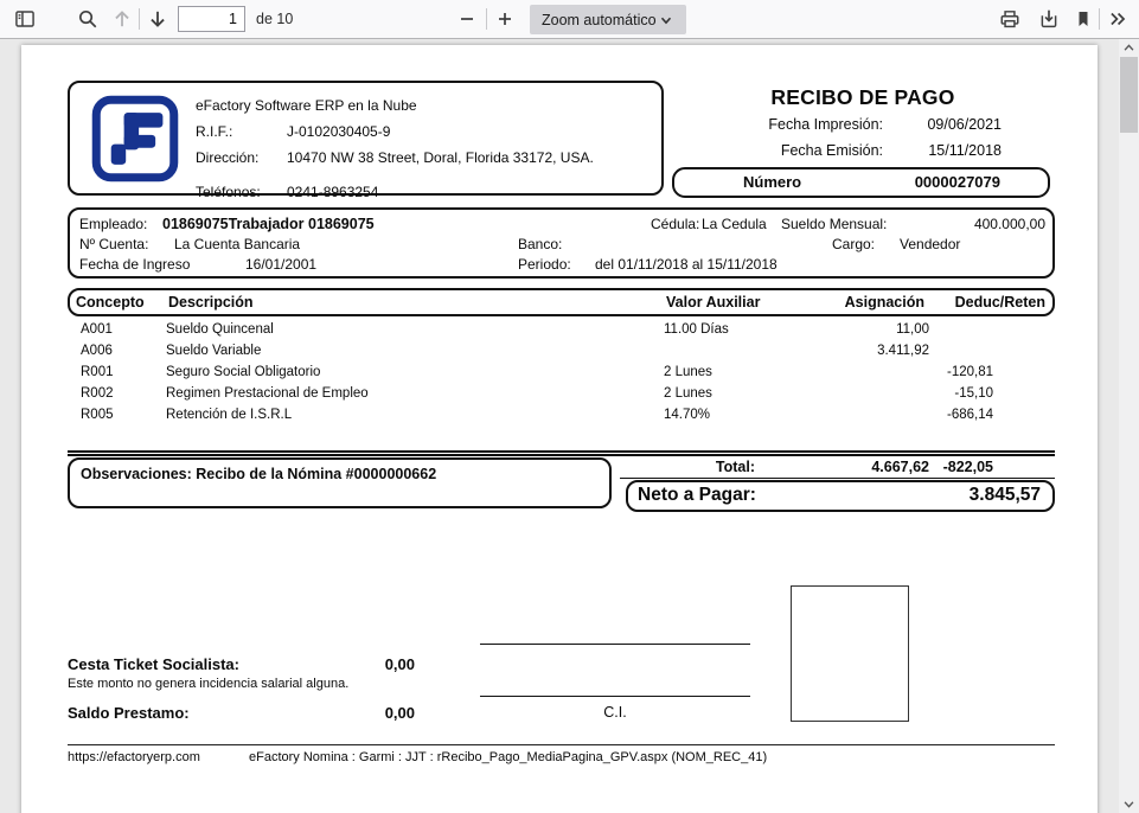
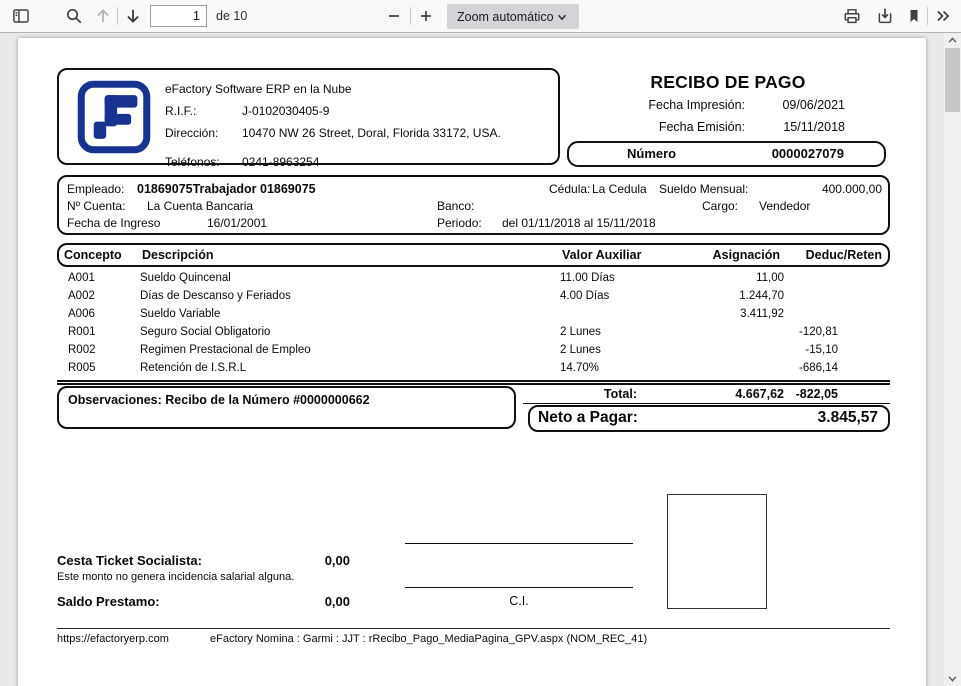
  1
  de 10
  Zoom automático
  eFactory Software ERP en la Nube
  R.I.F.:
  J-0102030405-9
  Dirección:
- 10470 NW 38 Street, Doral, Florida 33172, USA.
+ 10470 NW 26 Street, Doral, Florida 33172, USA.
  Teléfonos:
  0241-8963254
  RECIBO DE PAGO
  Fecha Impresión:
  09/06/2021
  Fecha Emisión:
  15/11/2018
  Número
  0000027079
  Empleado:
  01869075Trabajador 01869075
  Cédula:
  La Cedula
  Sueldo Mensual:
  400.000,00
  Nº Cuenta:
  La Cuenta Bancaria
  Banco:
  Cargo:
  Vendedor
  Fecha de Ingreso
  16/01/2001
  Periodo:
  del 01/11/2018 al 15/11/2018
  Concepto
  Descripción
  Valor Auxiliar
  Asignación
  Deduc/Reten
  A001
  Sueldo Quincenal
  11.00 Días
  11,00
+ A002
+ Días de Descanso y Feriados
+ 4.00 Días
+ 1.244,70
  A006
  Sueldo Variable
  3.411,92
  R001
  Seguro Social Obligatorio
  2 Lunes
  -120,81
  R002
  Regimen Prestacional de Empleo
  2 Lunes
  -15,10
  R005
  Retención de I.S.R.L
  14.70%
  -686,14
- Observaciones: Recibo de la Nómina #0000000662
+ Observaciones: Recibo de la Número #0000000662
  Total:
  4.667,62
  -822,05
  Neto a Pagar:
  3.845,57
  Cesta Ticket Socialista:
  0,00
  Este monto no genera incidencia salarial alguna.
  Saldo Prestamo:
  0,00
  C.I.
  https://efactoryerp.com
  eFactory Nomina : Garmi : JJT : rRecibo_Pago_MediaPagina_GPV.aspx (NOM_REC_41)
